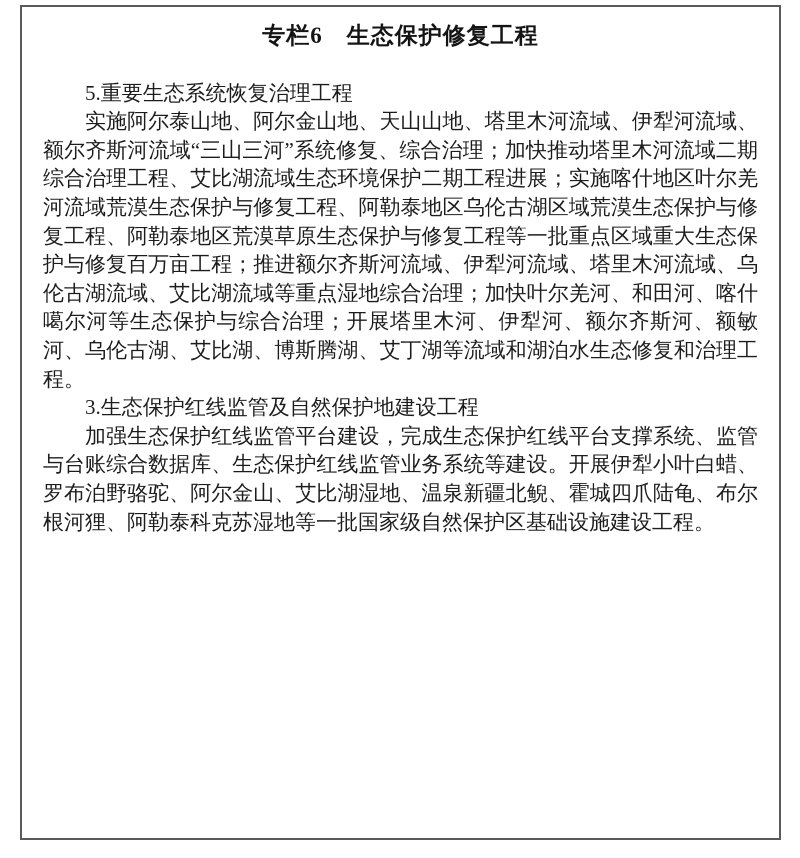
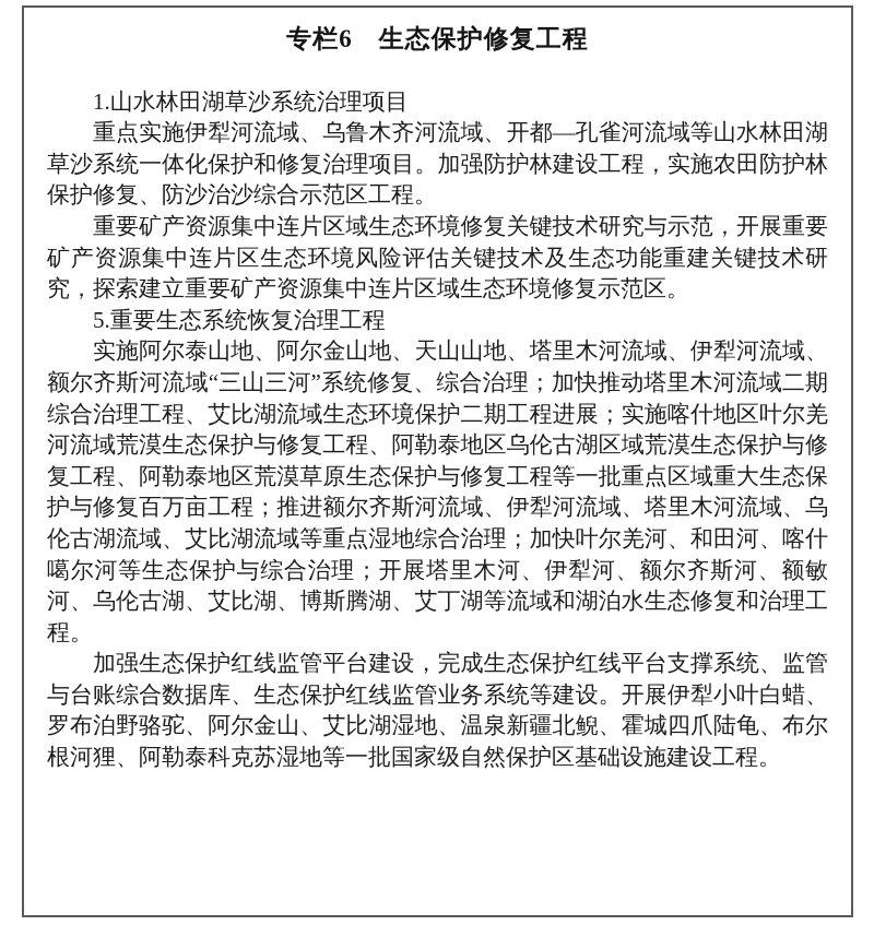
  专栏6 生态保护修复工程
+ 1.山水林田湖草沙系统治理项目
+ 重点实施伊犁河流域、乌鲁木齐河流域、开都—孔雀河流域等山水林田湖草沙系统一体化保护和修复治理项目。加强防护林建设工程，实施农田防护林保护修复、防沙治沙综合示范区工程。
+ 重要矿产资源集中连片区域生态环境修复关键技术研究与示范，开展重要矿产资源集中连片区生态环境风险评估关键技术及生态功能重建关键技术研究，探索建立重要矿产资源集中连片区域生态环境修复示范区。
  5.重要生态系统恢复治理工程
  实施阿尔泰山地、阿尔金山地、天山山地、塔里木河流域、伊犁河流域、额尔齐斯河流域“三山三河”系统修复、综合治理；加快推动塔里木河流域二期综合治理工程、艾比湖流域生态环境保护二期工程进展；实施喀什地区叶尔羌河流域荒漠生态保护与修复工程、阿勒泰地区乌伦古湖区域荒漠生态保护与修复工程、阿勒泰地区荒漠草原生态保护与修复工程等一批重点区域重大生态保护与修复百万亩工程；推进额尔齐斯河流域、伊犁河流域、塔里木河流域、乌伦古湖流域、艾比湖流域等重点湿地综合治理；加快叶尔羌河、和田河、喀什噶尔河等生态保护与综合治理；开展塔里木河、伊犁河、额尔齐斯河、额敏河、乌伦古湖、艾比湖、博斯腾湖、艾丁湖等流域和湖泊水生态修复和治理工程。
- 3.生态保护红线监管及自然保护地建设工程
  加强生态保护红线监管平台建设，完成生态保护红线平台支撑系统、监管与台账综合数据库、生态保护红线监管业务系统等建设。开展伊犁小叶白蜡、罗布泊野骆驼、阿尔金山、艾比湖湿地、温泉新疆北鲵、霍城四爪陆龟、布尔根河狸、阿勒泰科克苏湿地等一批国家级自然保护区基础设施建设工程。
